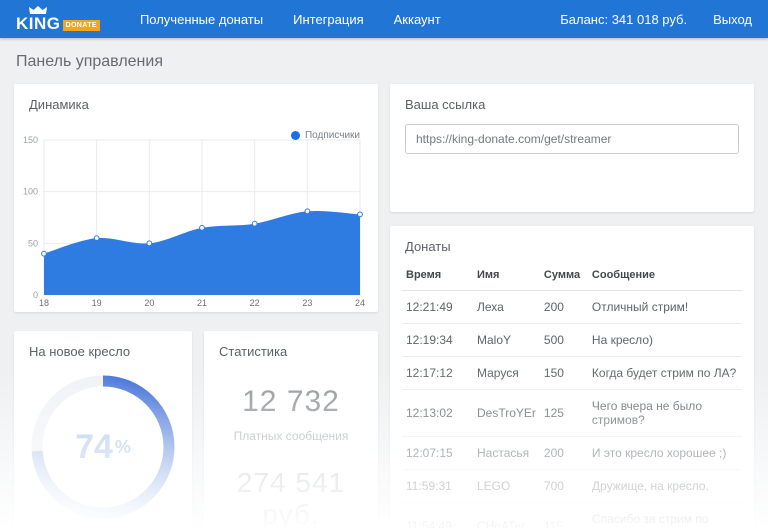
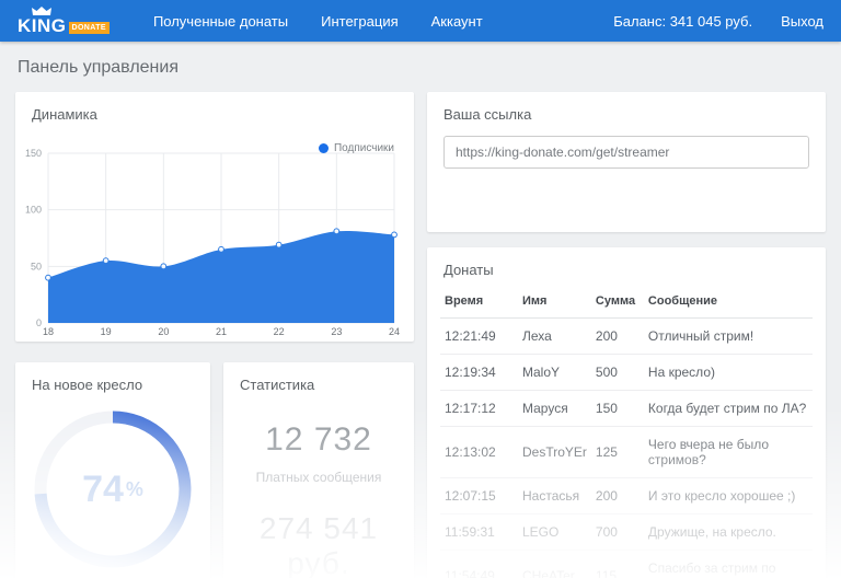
  KING
  Полученные донаты
  Интеграция
  Аккаунт
- Баланс: 341 018 руб.
+ Баланс: 341 045 руб.
  Выход
  Панель управления
  Динамика
  0
  50
  100
  150
  18
  19
  20
  21
  22
  23
  24
  Подписчики
  На новое кресло
  Статистика
  Ваша ссылка
  https://king-donate.com/get/streamer
  Донаты
  Время	Имя	Сумма	Сообщение
  12:21:49	Леха	200	Отличный стрим!
  12:19:34	MaloY	500	На кресло)
